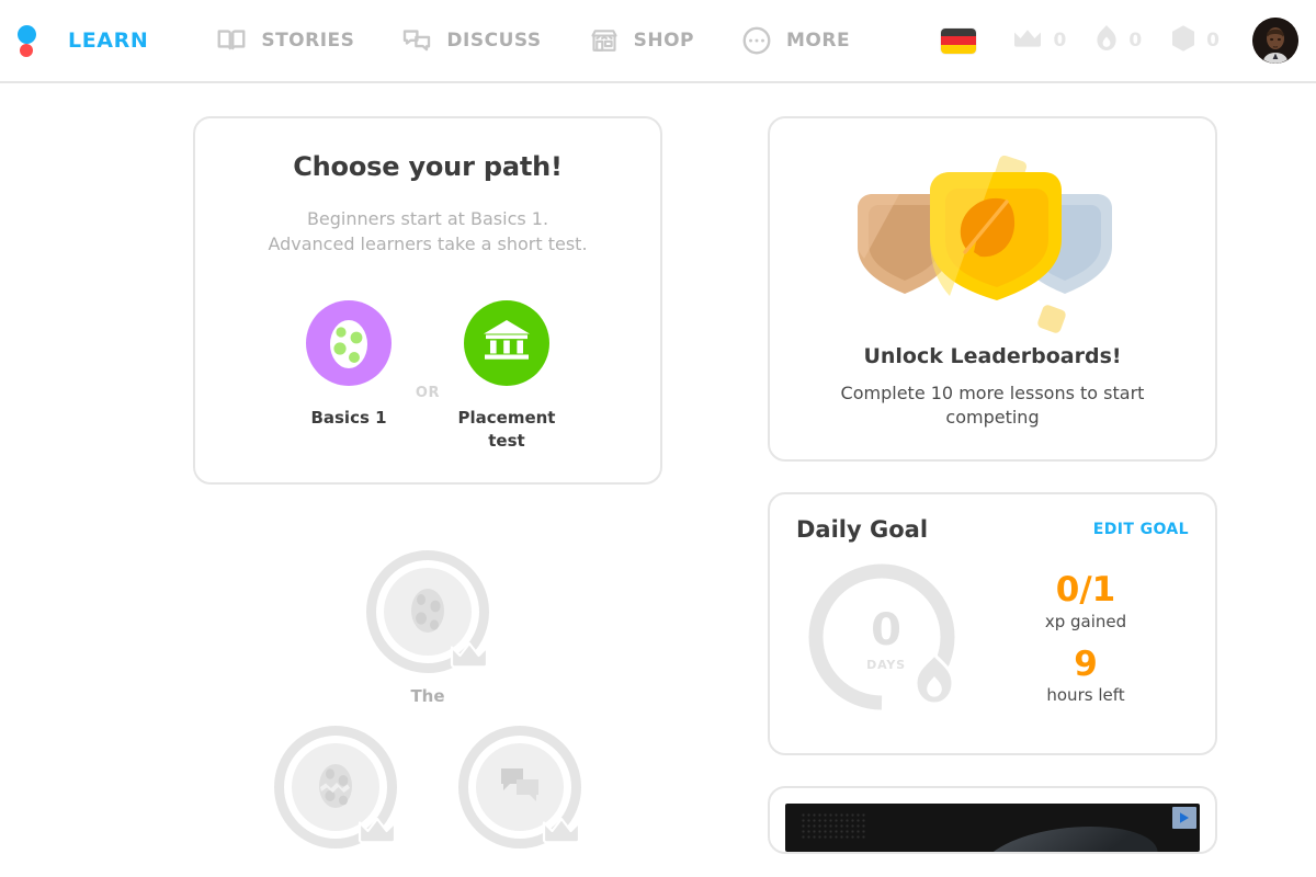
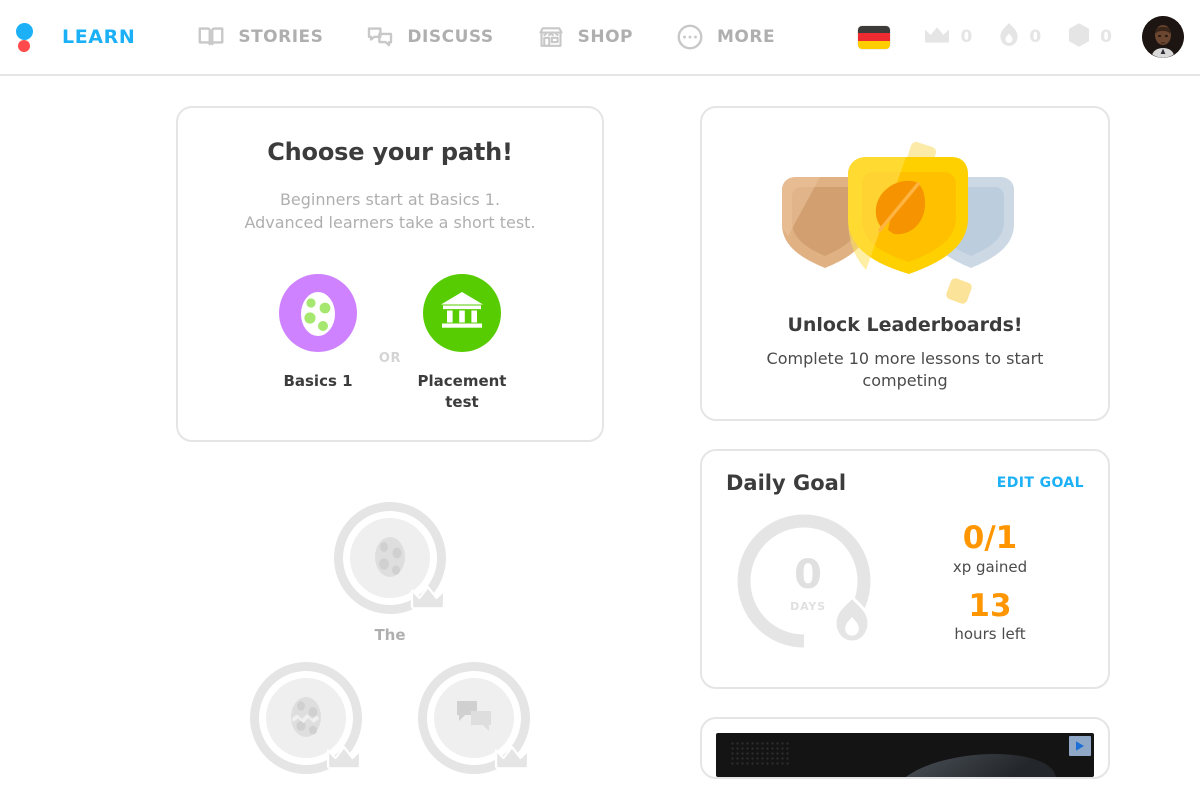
  LEARN
  STORIES
  DISCUSS
  SHOP
  MORE
  0
  0
  0
  Choose your path!
  Beginners start at Basics 1.
  Advanced learners take a short test.
  Basics 1
  OR
  Placement test
  The
  Unlock Leaderboards!
  Complete 10 more lessons to start competing
  Daily Goal
  EDIT GOAL
  0
  DAYS
  0/1
  xp gained
- 9
+ 13
  hours left
